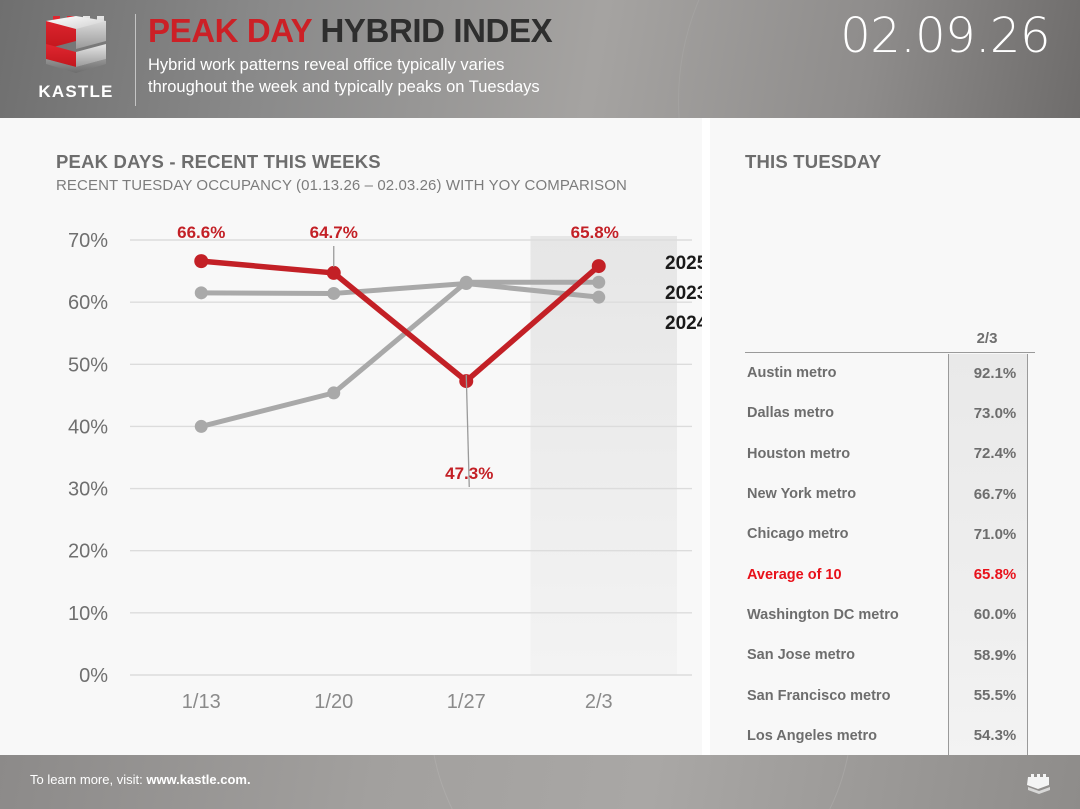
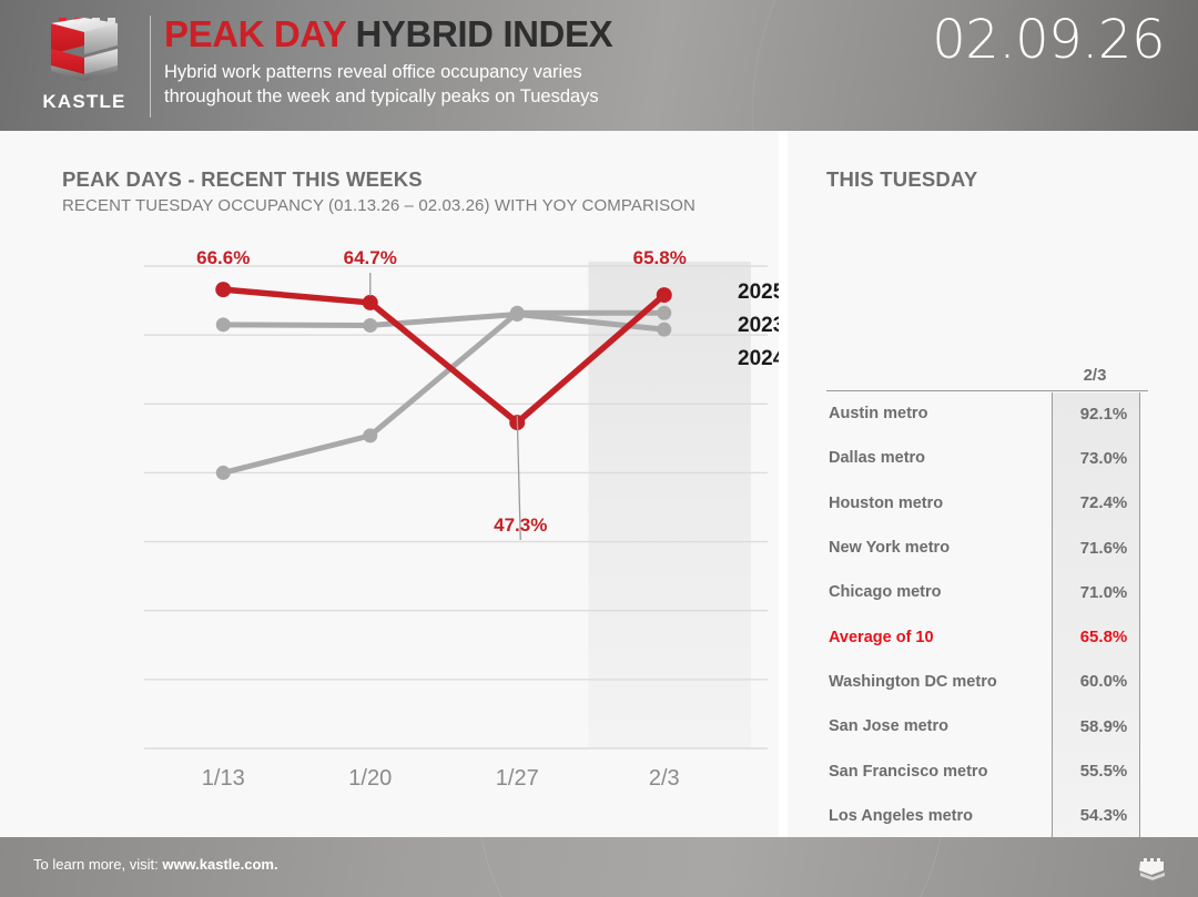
  KASTLE
  PEAK DAY HYBRID INDEX
- Hybrid work patterns reveal office typically varies
+ Hybrid work patterns reveal office occupancy varies
  throughout the week and typically peaks on Tuesdays
  02.09.26
  PEAK DAYS - RECENT THIS WEEKS
  RECENT TUESDAY OCCUPANCY (01.13.26 – 02.03.26) WITH YOY COMPARISON
- 0%
- 10%
- 20%
- 30%
- 40%
- 50%
- 60%
- 70%
  1/13
  1/20
  1/27
  2/3
  66.6%
  64.7%
  47.3%
  65.8%
  202
  202
  202
  THIS TUESDAY
  2/3
  Austin metro
  92.1%
  Dallas metro
  73.0%
  Houston metro
  72.4%
  New York metro
- 66.7%
+ 71.6%
  Chicago metro
  71.0%
  Average of 10
  65.8%
  Washington DC metro
  60.0%
  San Jose metro
  58.9%
  San Francisco metro
  55.5%
  Los Angeles metro
  54.3%
  To learn more, visit: www.kastle.com.
